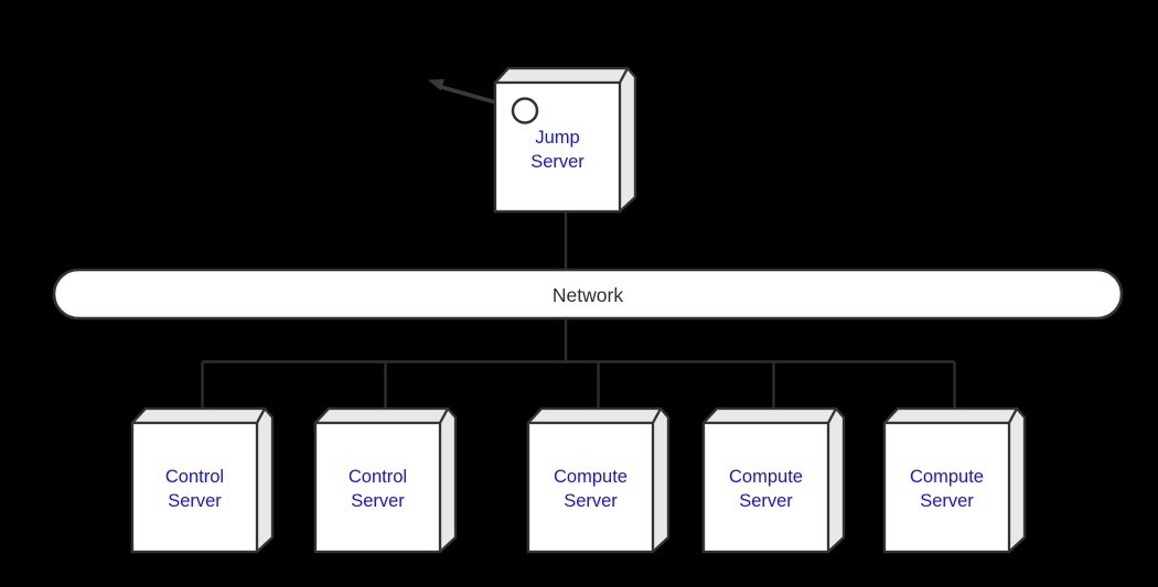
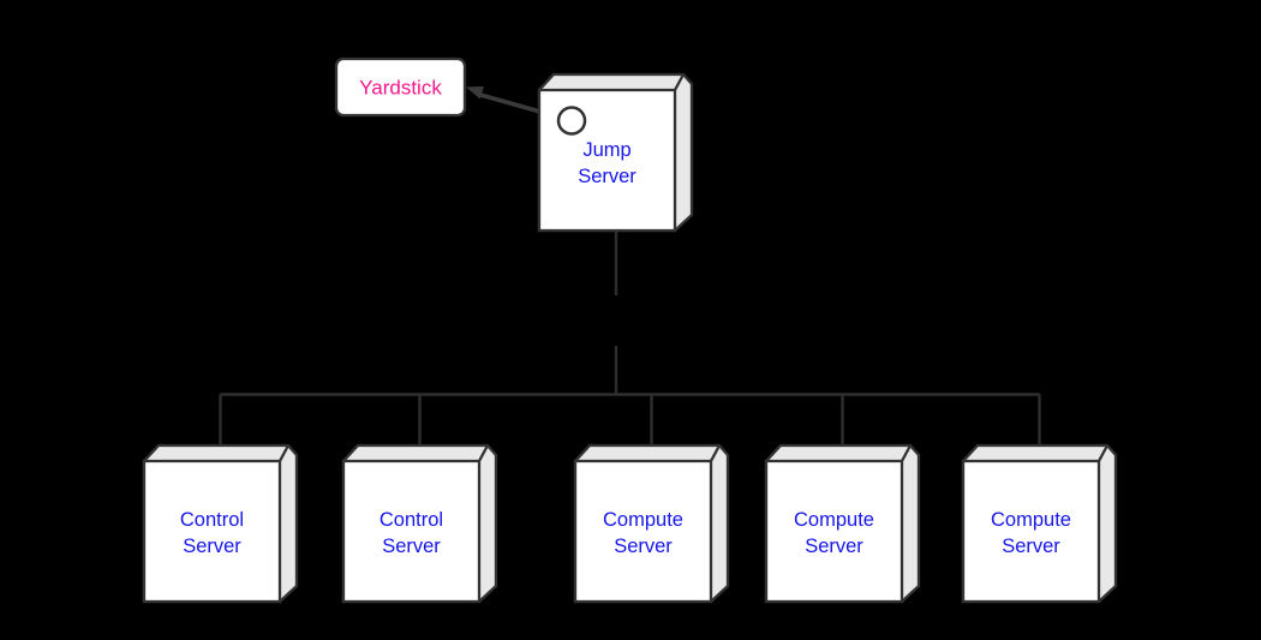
+ Yardstick
  Jump
  Server
- Network
  Control
  Server
  Control
  Server
  Compute
  Server
  Compute
  Server
  Compute
  Server
